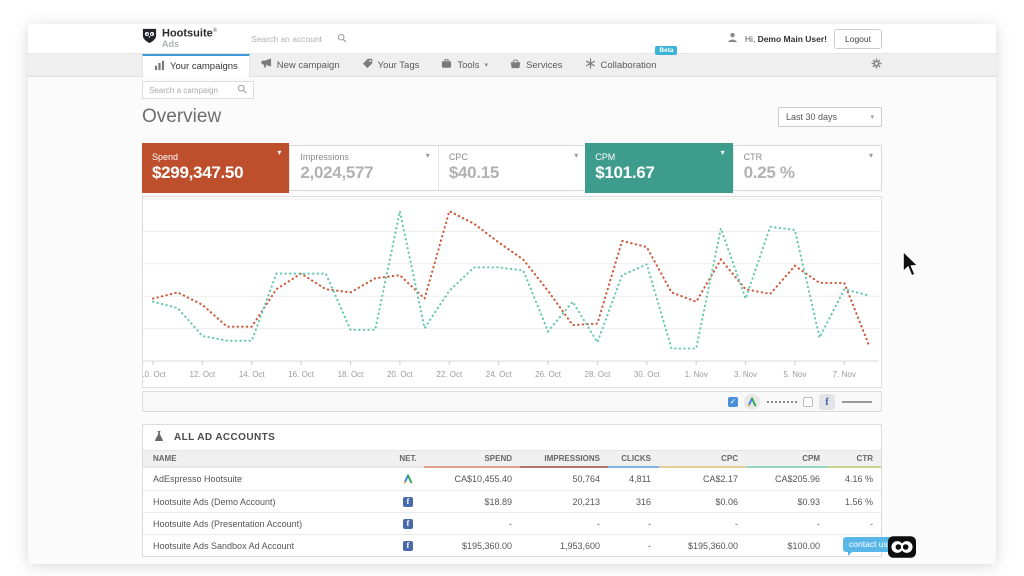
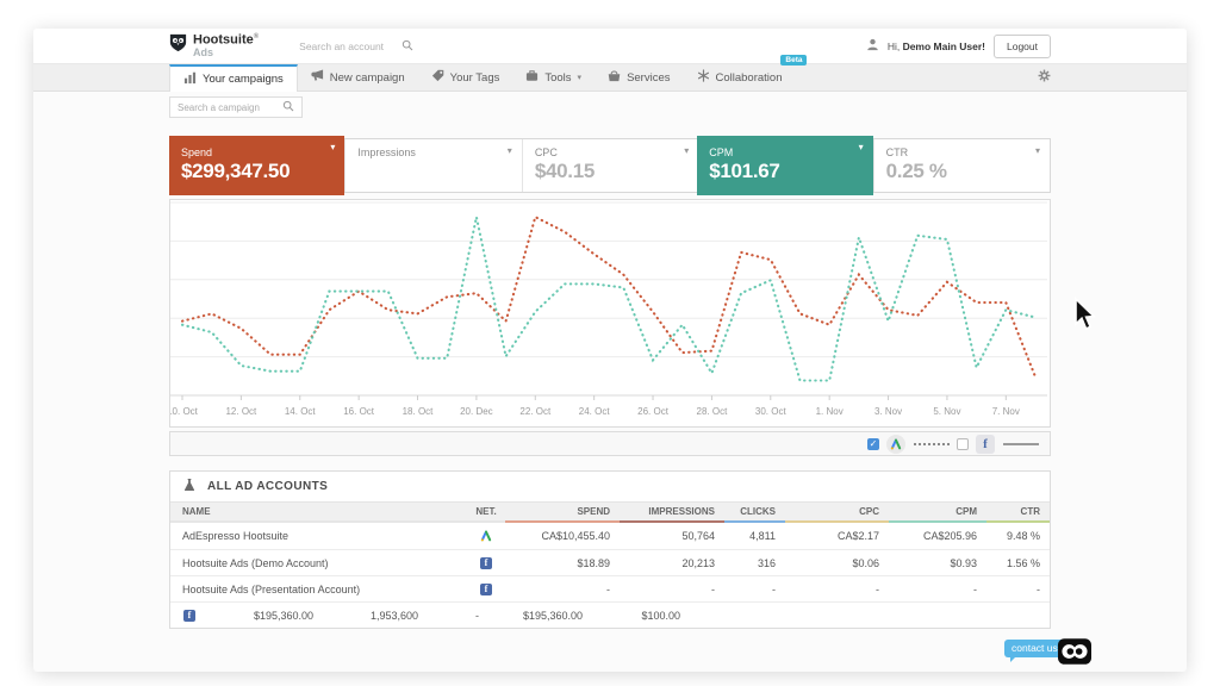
  Hootsuite
  Ads
  Search an account
  Hi, Demo Main User!
  Logout
  Your campaigns
  New campaign
  Your Tags
  Tools
  Services
  Collaboration
  Search a campaign
- Overview
- Last 30 days
  Spend
  $299,347.50
  ▾
  Impressions
- 2,024,577
  ▾
  CPC
  $40.15
  ▾
  CPM
  $101.67
  ▾
  CTR
  0.25 %
  ▾
  10. Oct
  12. Oct
  14. Oct
  16. Oct
  18. Oct
- 20. Oct
+ 20. Dec
  22. Oct
  24. Oct
  26. Oct
  28. Oct
  30. Oct
  1. Nov
  3. Nov
  5. Nov
  7. Nov
  ✓
  f
  ALL AD ACCOUNTS
  NAME
  NET.
  SPEND
  IMPRESSIONS
  CLICKS
  CPC
  CPM
  CTR
  AdEspresso Hootsuite
  CA$10,455.40
  50,764
  4,811
  CA$2.17
  CA$205.96
- 4.16 %
+ 9.48 %
  Hootsuite Ads (Demo Account)
  f
  $18.89
  20,213
  316
  $0.06
  $0.93
  1.56 %
  Hootsuite Ads (Presentation Account)
  f
  -
  -
  -
  -
  -
  -
- Hootsuite Ads Sandbox Ad Account
  f
  $195,360.00
  1,953,600
  -
  $195,360.00
  $100.00
  contact us
